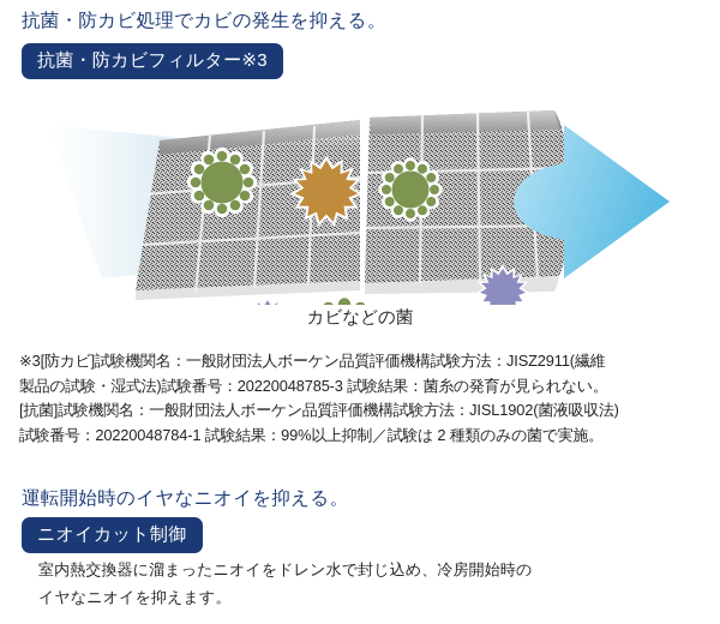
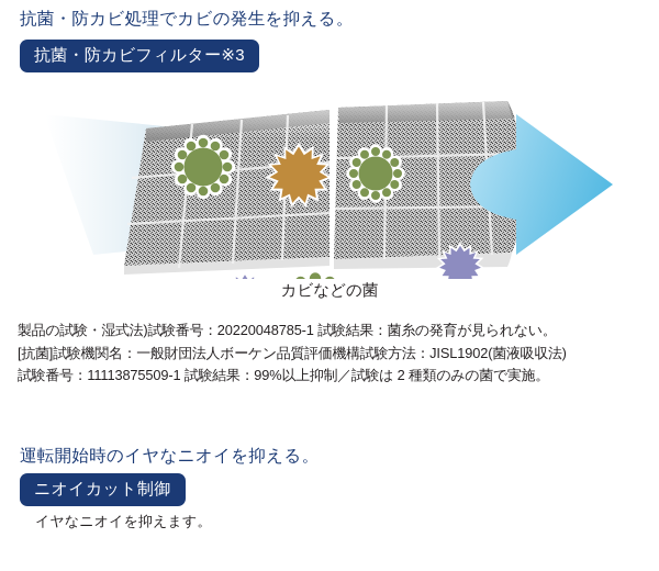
  抗菌・防カビ処理でカビの発生を抑える。
  抗菌・防カビフィルター※3
  カビなどの菌
- ※3[防カビ]試験機関名：一般財団法人ボーケン品質評価機構試験方法：JISZ2911(繊維
- 製品の試験・湿式法)試験番号：20220048785-3 試験結果：菌糸の発育が見られない。
+ 製品の試験・湿式法)試験番号：20220048785-1 試験結果：菌糸の発育が見られない。
  [抗菌]試験機関名：一般財団法人ボーケン品質評価機構試験方法：JISL1902(菌液吸収法)
- 試験番号：20220048784-1 試験結果：99%以上抑制／試験は 2 種類のみの菌で実施。
+ 試験番号：11113875509-1 試験結果：99%以上抑制／試験は 2 種類のみの菌で実施。
  運転開始時のイヤなニオイを抑える。
  ニオイカット制御
- 室内熱交換器に溜まったニオイをドレン水で封じ込め、冷房開始時の
  イヤなニオイを抑えます。
